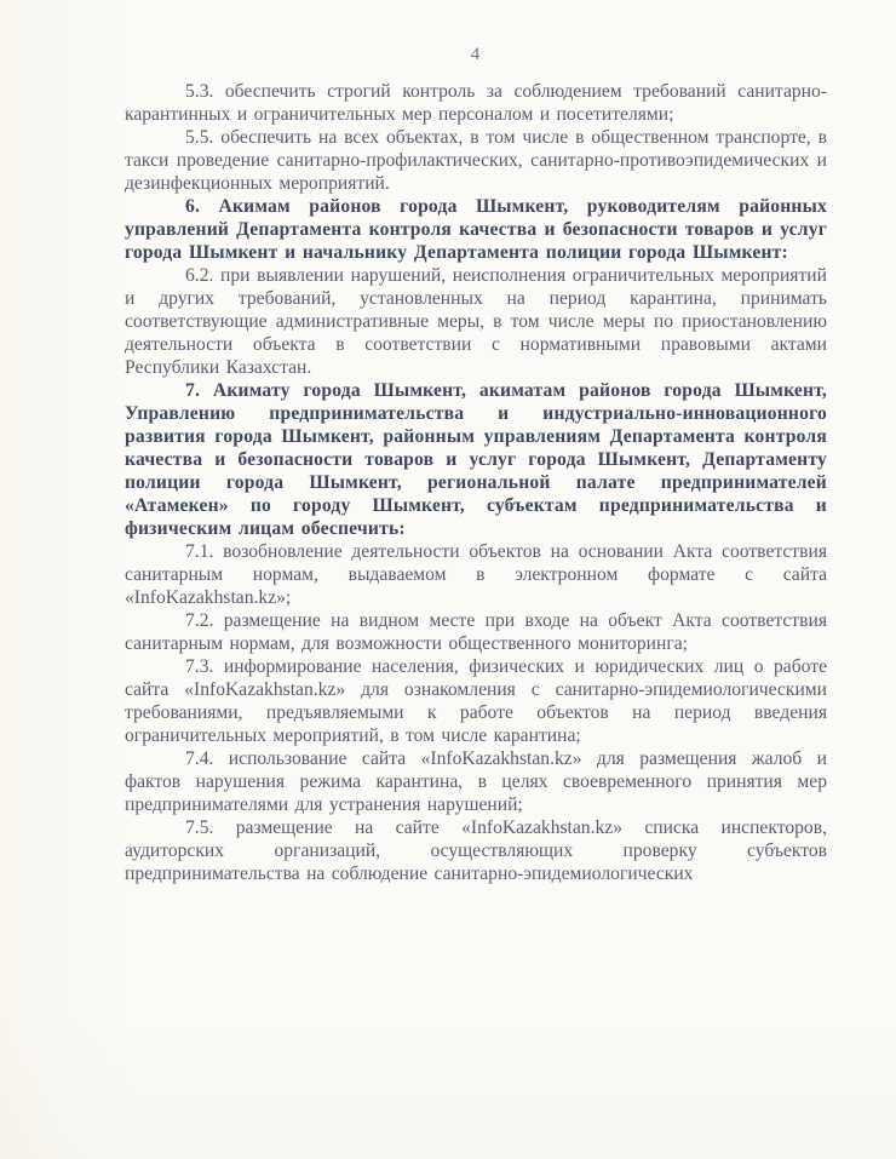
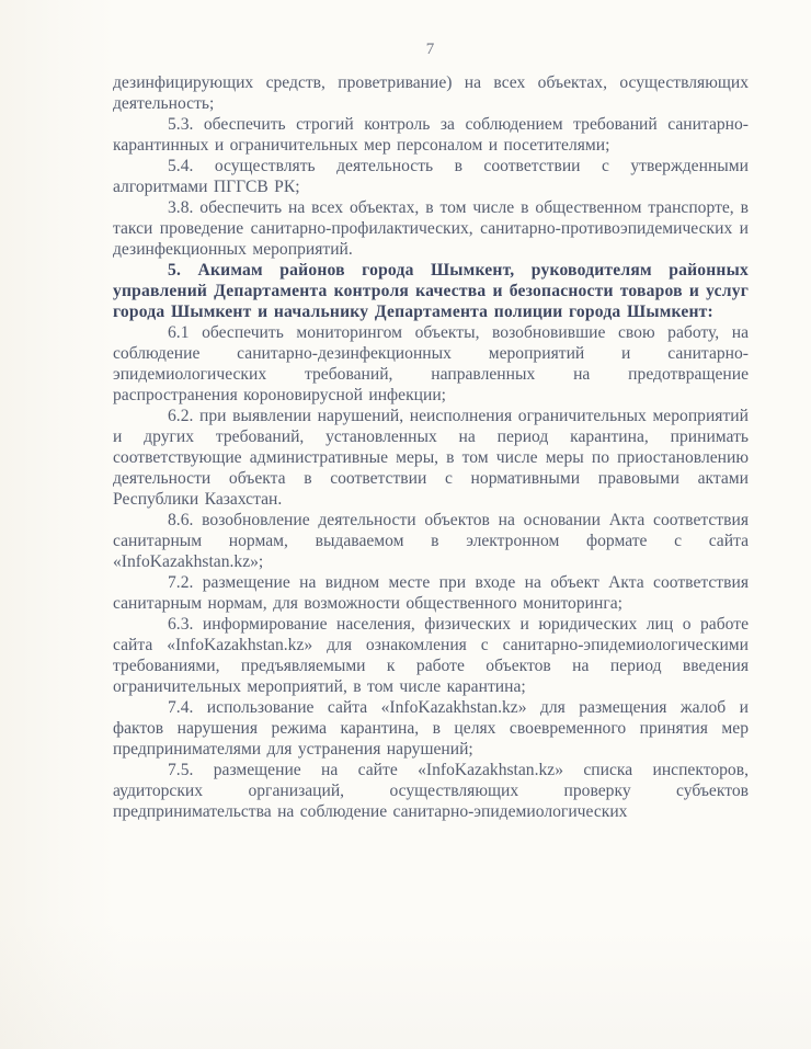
- 4
+ 7
+ дезинфицирующих средств, проветривание) на всех объектах, осуществляющих деятельность;
  5.3. обеспечить строгий контроль за соблюдением требований санитарно-карантинных и ограничительных мер персоналом и посетителями;
+ 5.4. осуществлять деятельность в соответствии с утвержденными алгоритмами ПГГСВ РК;
- 5.5. обеспечить на всех объектах, в том числе в общественном транспорте, в такси проведение санитарно-профилактических, санитарно-противоэпидемических и дезинфекционных мероприятий.
+ 3.8. обеспечить на всех объектах, в том числе в общественном транспорте, в такси проведение санитарно-профилактических, санитарно-противоэпидемических и дезинфекционных мероприятий.
- 6. Акимам районов города Шымкент, руководителям районных управлений Департамента контроля качества и безопасности товаров и услуг города Шымкент и начальнику Департамента полиции города Шымкент:
+ 5. Акимам районов города Шымкент, руководителям районных управлений Департамента контроля качества и безопасности товаров и услуг города Шымкент и начальнику Департамента полиции города Шымкент:
+ 6.1 обеспечить мониторингом объекты, возобновившие свою работу, на соблюдение санитарно-дезинфекционных мероприятий и санитарно-эпидемиологических требований, направленных на предотвращение распространения короновирусной инфекции;
  6.2. при выявлении нарушений, неисполнения ограничительных мероприятий и других требований, установленных на период карантина, принимать соответствующие административные меры, в том числе меры по приостановлению деятельности объекта в соответствии с нормативными правовыми актами Республики Казахстан.
- 7. Акимату города Шымкент, акиматам районов города Шымкент, Управлению предпринимательства и индустриально-инновационного развития города Шымкент, районным управлениям Департамента контроля качества и безопасности товаров и услуг города Шымкент, Департаменту полиции города Шымкент, региональной палате предпринимателей «Атамекен» по городу Шымкент, субъектам предпринимательства и физическим лицам обеспечить:
- 7.1. возобновление деятельности объектов на основании Акта соответствия санитарным нормам, выдаваемом в электронном формате с сайта «InfoKazakhstan.kz»;
+ 8.6. возобновление деятельности объектов на основании Акта соответствия санитарным нормам, выдаваемом в электронном формате с сайта «InfoKazakhstan.kz»;
  7.2. размещение на видном месте при входе на объект Акта соответствия санитарным нормам, для возможности общественного мониторинга;
- 7.3. информирование населения, физических и юридических лиц о работе сайта «InfoKazakhstan.kz» для ознакомления с санитарно-эпидемиологическими требованиями, предъявляемыми к работе объектов на период введения ограничительных мероприятий, в том числе карантина;
+ 6.3. информирование населения, физических и юридических лиц о работе сайта «InfoKazakhstan.kz» для ознакомления с санитарно-эпидемиологическими требованиями, предъявляемыми к работе объектов на период введения ограничительных мероприятий, в том числе карантина;
  7.4. использование сайта «InfoKazakhstan.kz» для размещения жалоб и фактов нарушения режима карантина, в целях своевременного принятия мер предпринимателями для устранения нарушений;
  7.5. размещение на сайте «InfoKazakhstan.kz» списка инспекторов, аудиторских организаций, осуществляющих проверку субъектов предпринимательства на соблюдение санитарно-эпидемиологических
